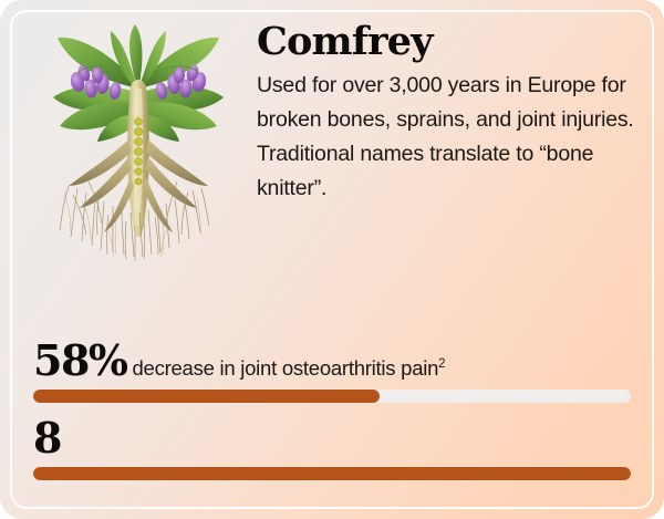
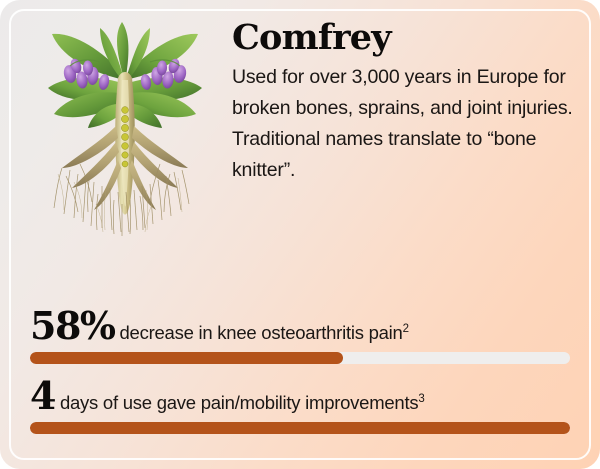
  Comfrey
  Used for over 3,000 years in Europe for broken bones, sprains, and joint injuries. Traditional names translate to “bone knitter”.
  58%
- decrease in joint osteoarthritis pain2
+ decrease in knee osteoarthritis pain2
- 8
+ 4
+ days of use gave pain/mobility improvements3
